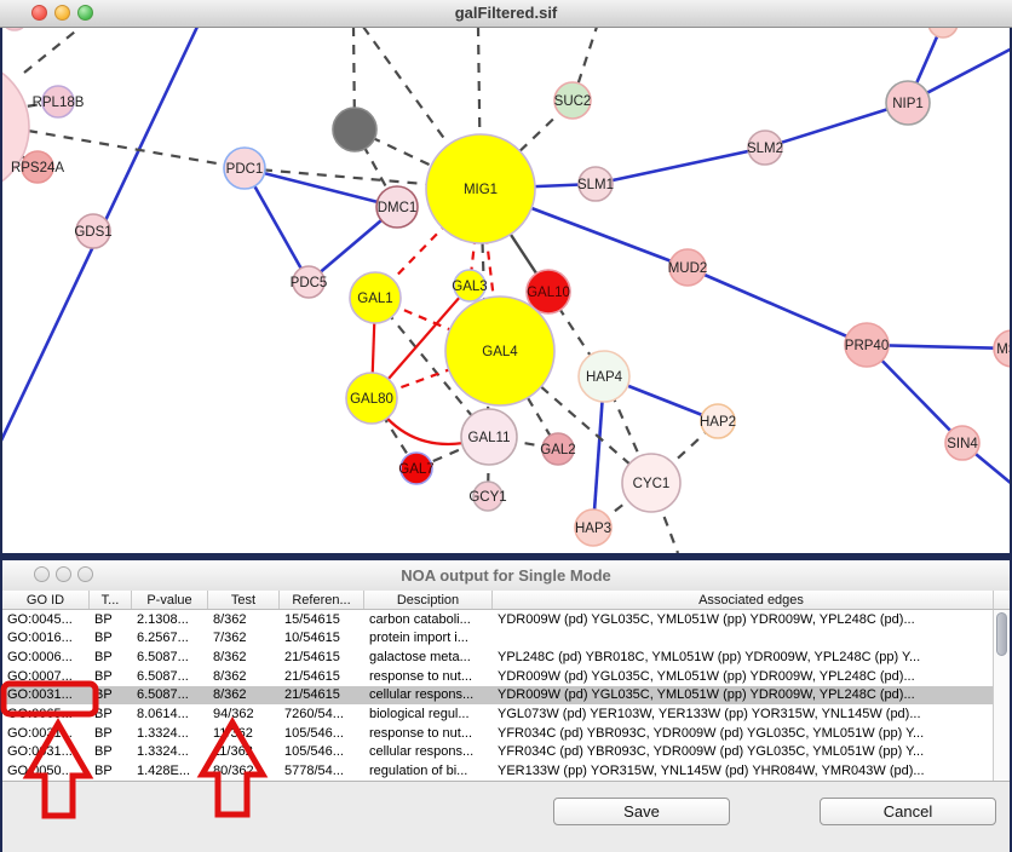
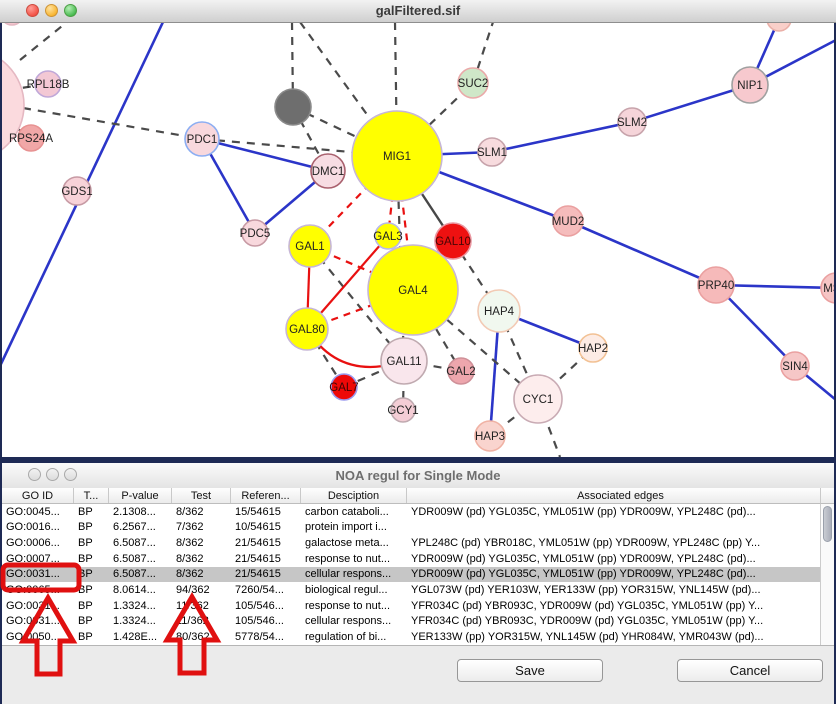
  galFiltered.sif
  RPL18B
  RPS24A
  GDS1
  PDC1
  PDC5
  MIG1
  DMC1
  SUC2
  SLM1
  SLM2
  NIP1
  MUD2
  GAL1
  GAL3
  GAL10
  GAL4
  GAL80
  GAL11
  GAL2
  GAL7
  GCY1
  HAP4
  HAP2
  HAP3
  CYC1
  PRP40
  SIN4
- NOA output for Single Mode
+ NOA regul for Single Mode
  GO ID
  T...
  P-value
  Test
  Referen...
  Desciption
  Associated edges
  GO:0045...
  BP
  2.1308...
  8/362
  15/54615
  carbon cataboli...
  YDR009W (pd) YGL035C, YML051W (pp) YDR009W, YPL248C (pd)...
  GO:0016...
  BP
  6.2567...
  7/362
  10/54615
  protein import i...
  GO:0006...
  BP
  6.5087...
  8/362
  21/54615
  galactose meta...
  YPL248C (pd) YBR018C, YML051W (pp) YDR009W, YPL248C (pp) Y...
  GO:0007...
  BP
  6.5087...
  8/362
  21/54615
  response to nut...
  YDR009W (pd) YGL035C, YML051W (pp) YDR009W, YPL248C (pd)...
  GO:0031...
  BP
  6.5087...
  8/362
  21/54615
  cellular respons...
  YDR009W (pd) YGL035C, YML051W (pp) YDR009W, YPL248C (pd)...
  BP
  8.0614...
  94/362
  7260/54...
  biological regul...
  YGL073W (pd) YER103W, YER133W (pp) YOR315W, YNL145W (pd)...
  GO:001.
  BP
  1.3324...
  105/546...
  response to nut...
  YFR034C (pd) YBR093C, YDR009W (pd) YGL035C, YML051W (pp) Y...
  GO:031...
  BP
  1.3324...
  105/546...
  cellular respons...
  YFR034C (pd) YBR093C, YDR009W (pd) YGL035C, YML051W (pp) Y...
  GO0050...
  BP
  1.428E...
  80/362
  5778/54...
  regulation of bi...
  YER133W (pp) YOR315W, YNL145W (pd) YHR084W, YMR043W (pd)...
  Save
  Cancel
